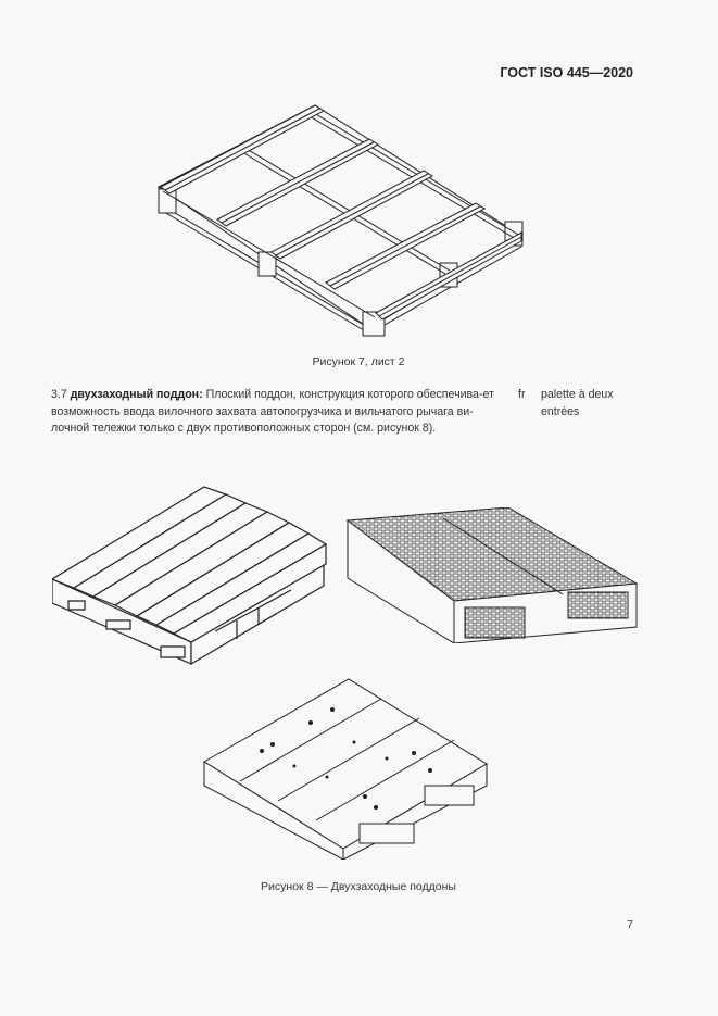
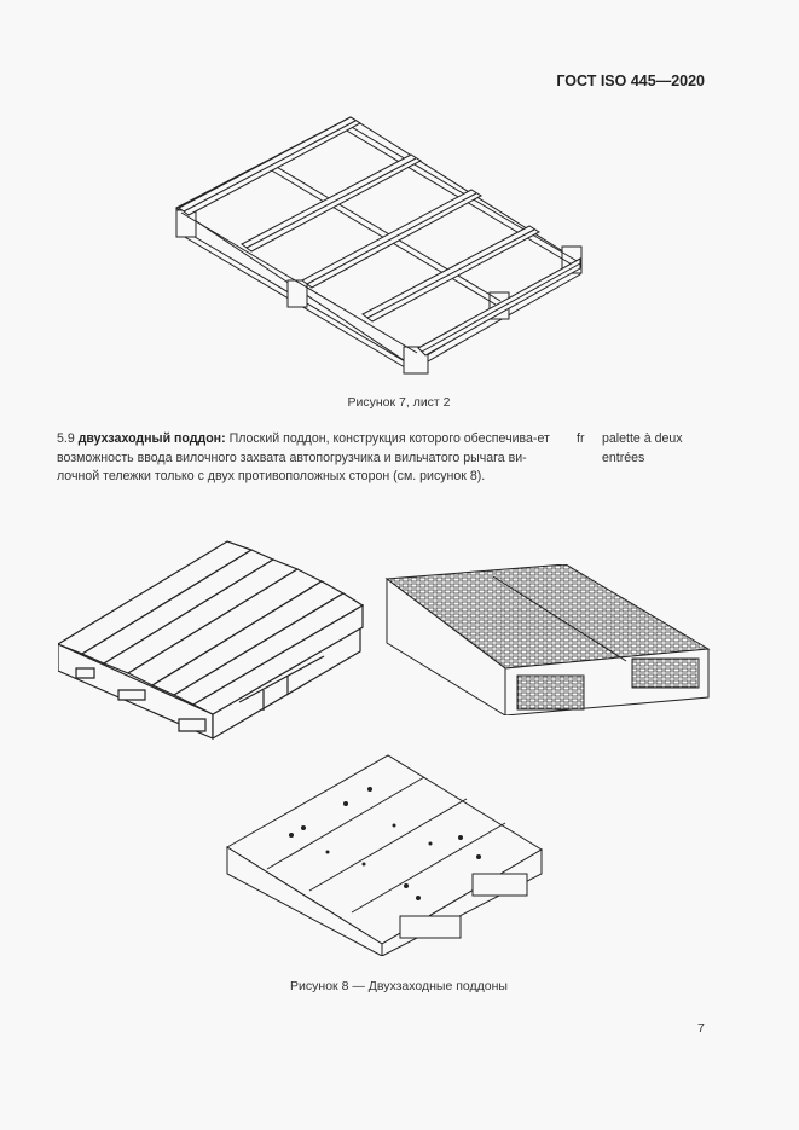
  ГОСТ ISO 445—2020
  Рисунок 7, лист 2
- 3.7 двухзаходный поддон: Плоский поддон, конструкция которого обеспечива-ет возможность ввода вилочного захвата автопогрузчика и вильчатого рычага ви-лочной тележки только с двух противоположных сторон (см. рисунок 8).
+ 5.9 двухзаходный поддон: Плоский поддон, конструкция которого обеспечива-ет возможность ввода вилочного захвата автопогрузчика и вильчатого рычага ви-лочной тележки только с двух противоположных сторон (см. рисунок 8).
  fr
  palette à deux
  entrées
  Рисунок 8 — Двухзаходные поддоны
  7
